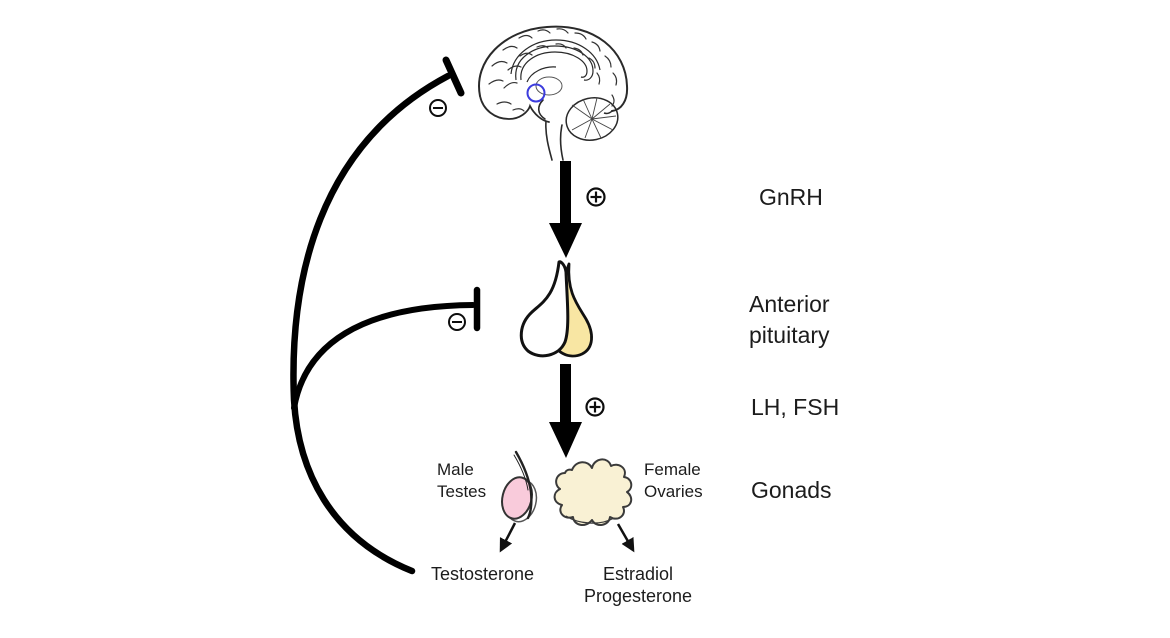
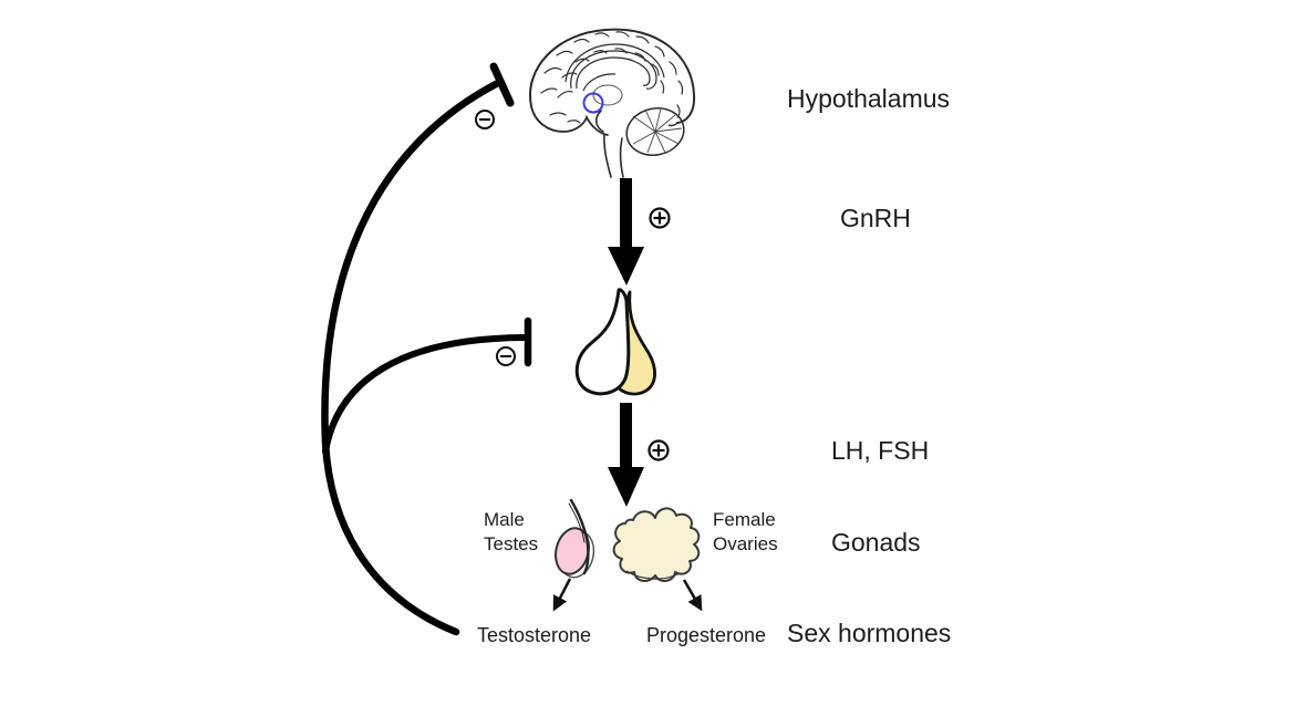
+ Hypothalamus
  GnRH
- Anterior
- pituitary
  LH, FSH
  Gonads
+ Sex hormones
  Male
  Testes
  Female
  Ovaries
  Testosterone
- Estradiol
  Progesterone
